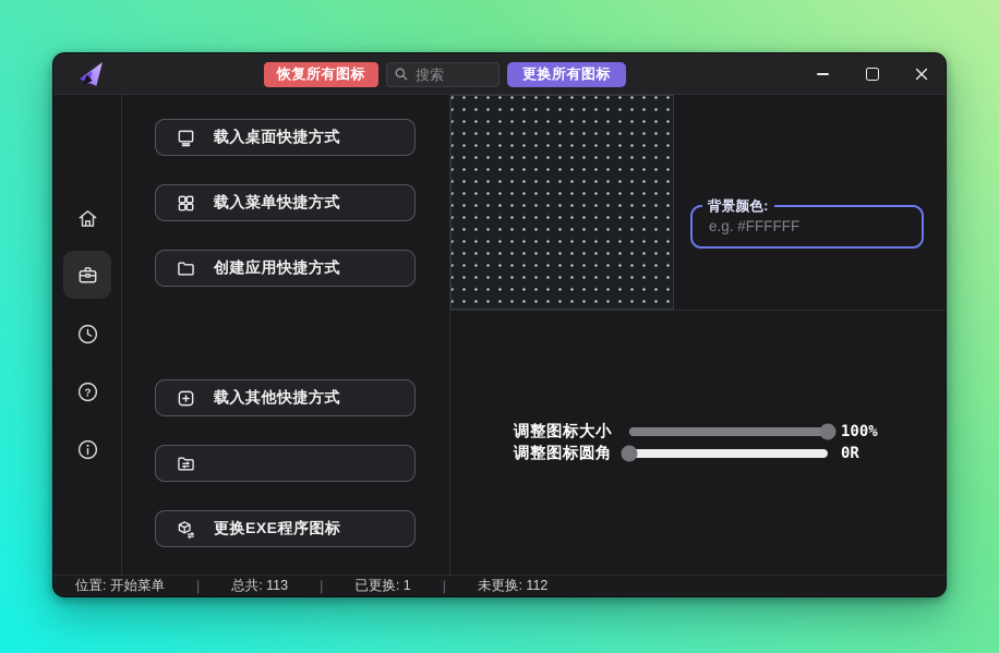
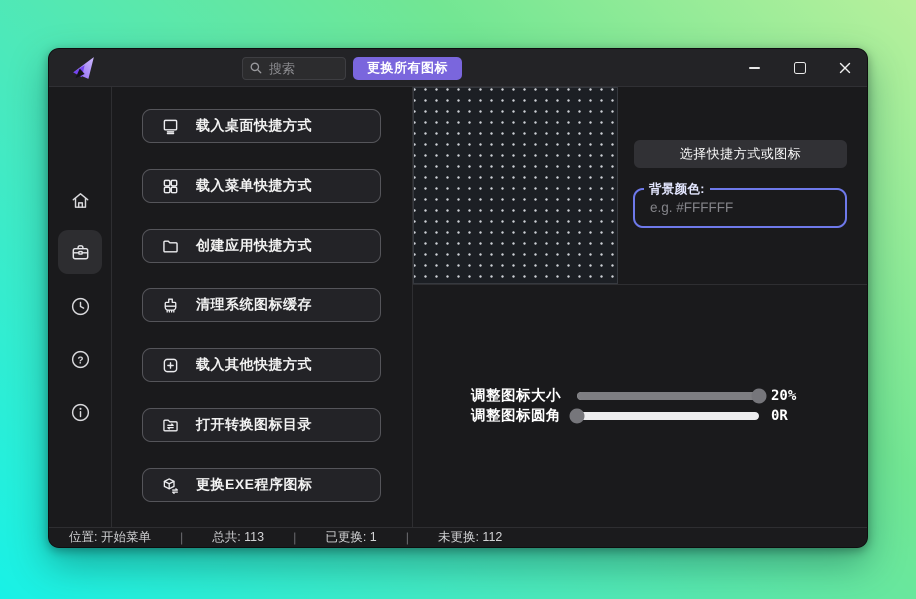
- 恢复所有图标
  搜索
  更换所有图标
  ?
  载入桌面快捷方式
  载入菜单快捷方式
  创建应用快捷方式
+ 清理系统图标缓存
  载入其他快捷方式
+ 打开转换图标目录
  更换EXE程序图标
+ 选择快捷方式或图标
  背景颜色:
  e.g. #FFFFFF
  调整图标大小
- 100%
+ 20%
  调整图标圆角
  0R
  位置: 开始菜单
  |
  总共: 113
  |
  已更换: 1
  |
  未更换: 112
